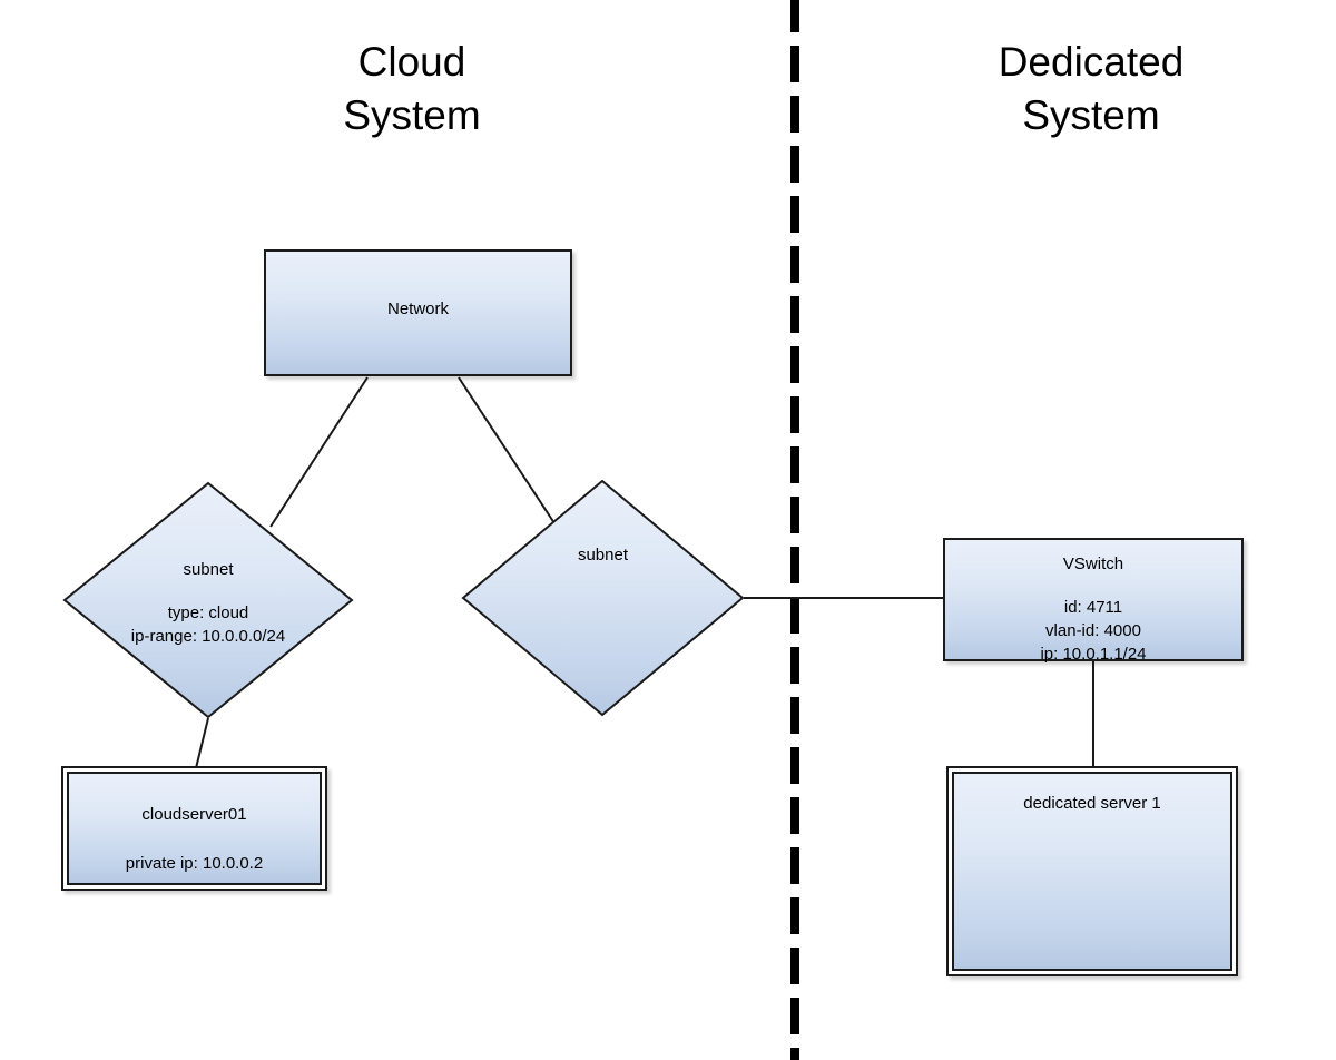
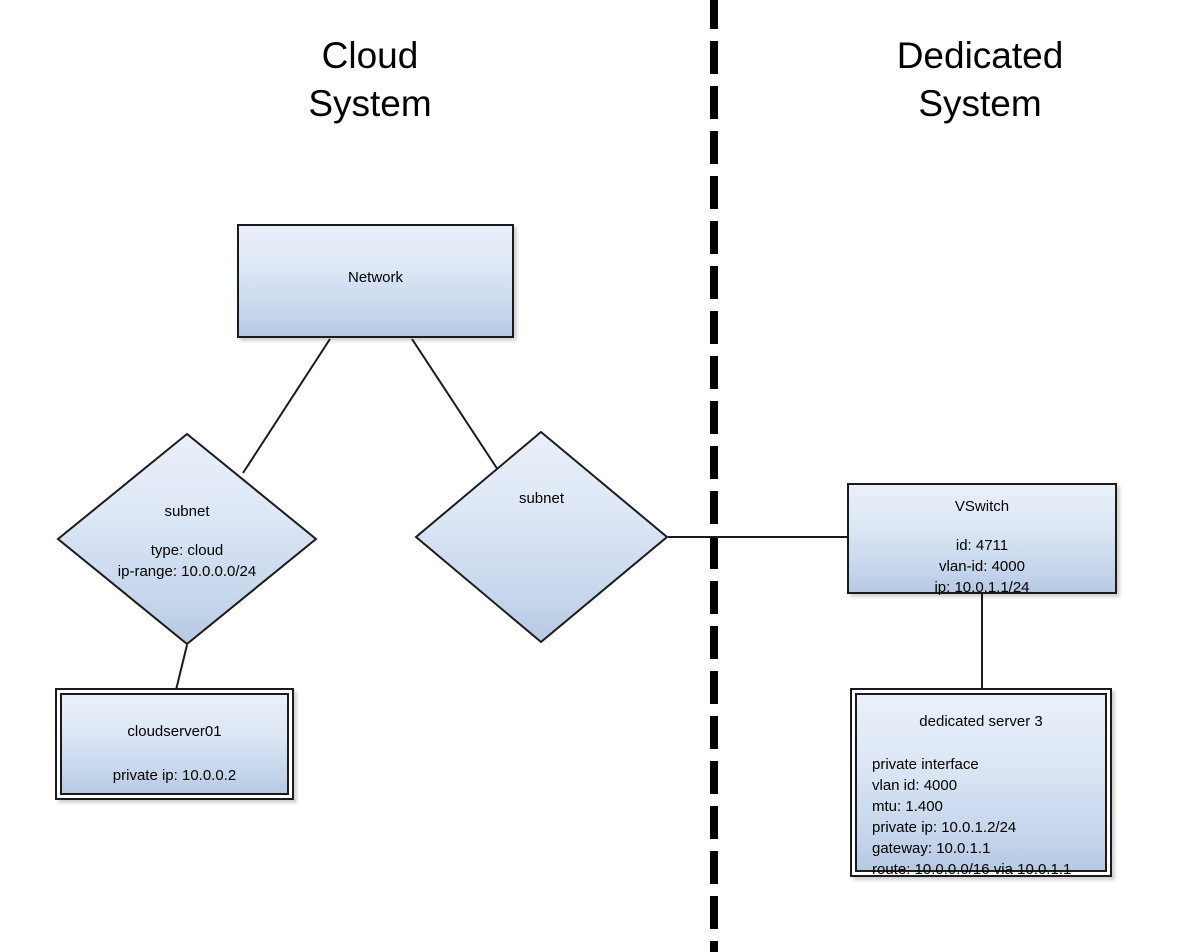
  Cloud
  System
  Dedicated
  System
  Network
  subnet
  type: cloud
  ip-range: 10.0.0.0/24
  subnet
  cloudserver01
  private ip: 10.0.0.2
  VSwitch
  id: 4711
  vlan-id: 4000
  ip: 10.0.1.1/24
- dedicated server 1
+ dedicated server 3
+ private interface
+ vlan id: 4000
+ mtu: 1.400
+ private ip: 10.0.1.2/24
+ gateway: 10.0.1.1
+ route: 10.0.0.0/16 via 10.0.1.1
